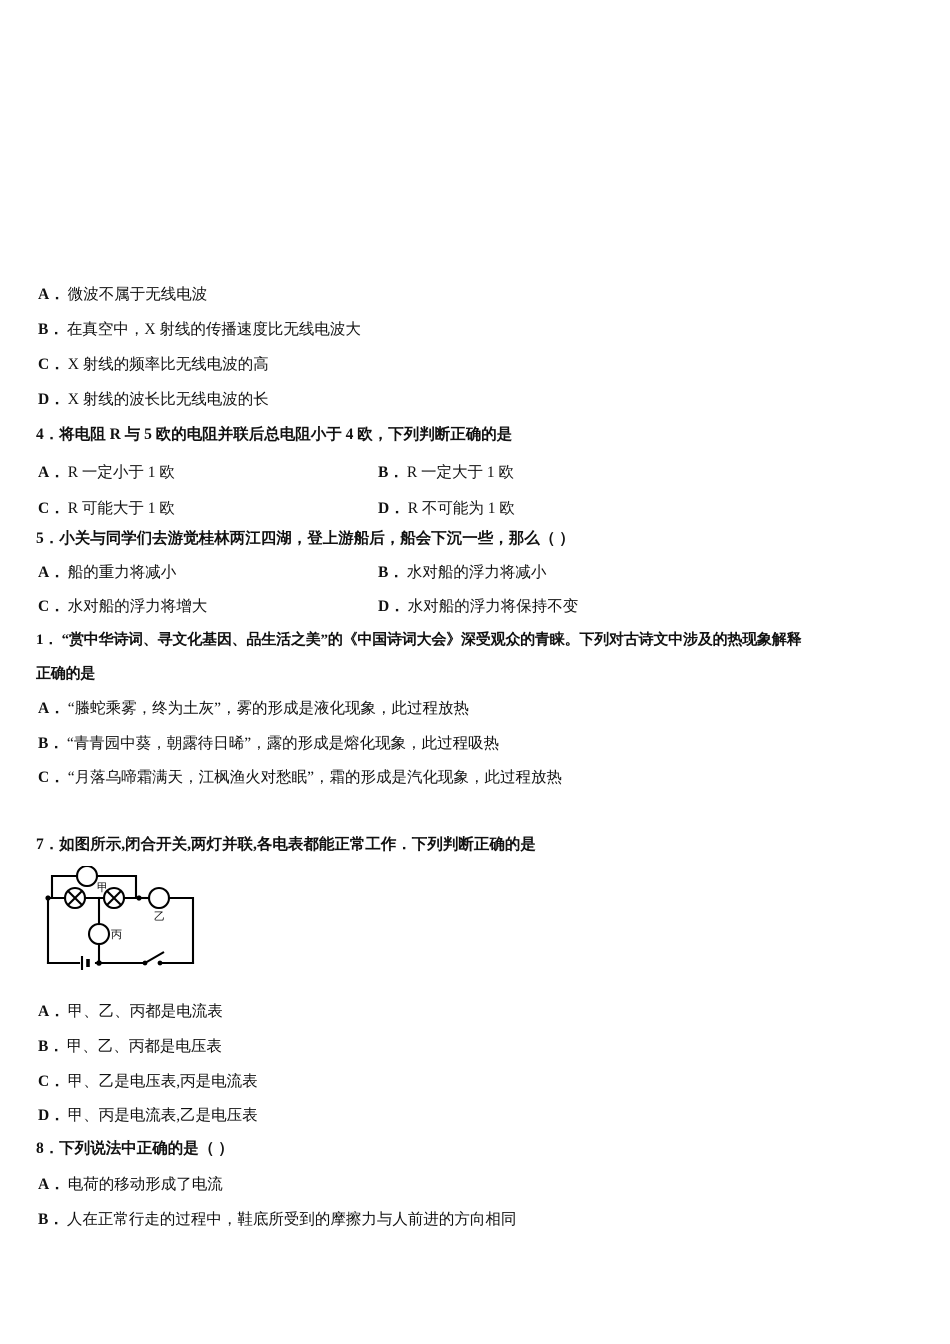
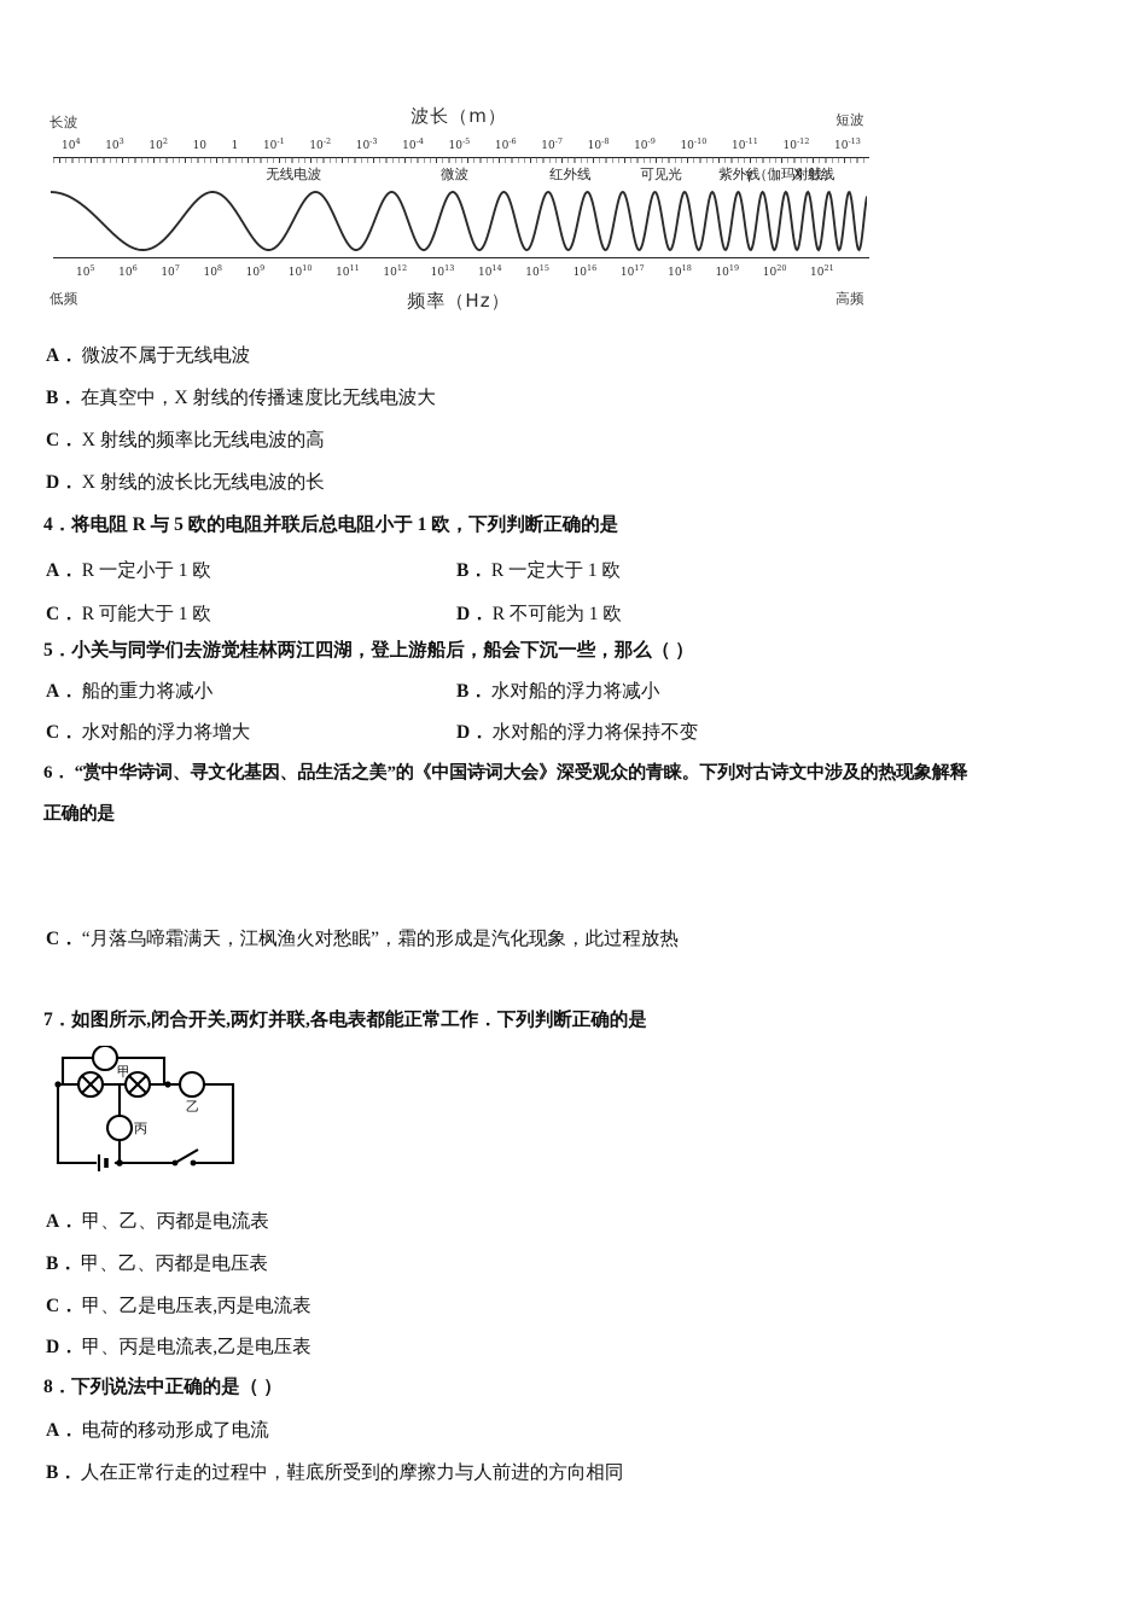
+ 长波
+ 短波
+ 低频
+ 高频
+ 波长（m）
+ 104
+ 103
+ 102
+ 10
+ 1
+ 10-1
+ 10-2
+ 10-3
+ 10-4
+ 10-5
+ 10-6
+ 10-7
+ 10-8
+ 10-9
+ 10-10
+ 10-11
+ 10-12
+ 10-13
+ 无线电波
+ 微波
+ 红外线
+ 可见光
+ 紫外线
+ X 射线
+ γ（伽玛射线）
+ 105
+ 106
+ 107
+ 108
+ 109
+ 1010
+ 1011
+ 1012
+ 1013
+ 1014
+ 1015
+ 1016
+ 1017
+ 1018
+ 1019
+ 1020
+ 1021
+ 频率（Hz）
  A． 微波不属于无线电波
  B． 在真空中，X 射线的传播速度比无线电波大
  C． X 射线的频率比无线电波的高
  D． X 射线的波长比无线电波的长
- 4．将电阻 R 与 5 欧的电阻并联后总电阻小于 4 欧，下列判断正确的是
+ 4．将电阻 R 与 5 欧的电阻并联后总电阻小于 1 欧，下列判断正确的是
  A． R 一定小于 1 欧
  B． R 一定大于 1 欧
  C． R 可能大于 1 欧
  D． R 不可能为 1 欧
  5．小关与同学们去游觉桂林两江四湖，登上游船后，船会下沉一些，那么（ ）
  A． 船的重力将减小
  B． 水对船的浮力将减小
  C． 水对船的浮力将增大
  D． 水对船的浮力将保持不变
- 1． “赏中华诗词、寻文化基因、品生活之美”的《中国诗词大会》深受观众的青睐。下列对古诗文中涉及的热现象解释
+ 6． “赏中华诗词、寻文化基因、品生活之美”的《中国诗词大会》深受观众的青睐。下列对古诗文中涉及的热现象解释
  正确的是
- A． “螣蛇乘雾，终为土灰”，雾的形成是液化现象，此过程放热
- B． “青青园中葵，朝露待日晞”，露的形成是熔化现象，此过程吸热
  C． “月落乌啼霜满天，江枫渔火对愁眠”，霜的形成是汽化现象，此过程放热
  7．如图所示,闭合开关,两灯并联,各电表都能正常工作．下列判断正确的是
  甲
  乙
  丙
  A． 甲、乙、丙都是电流表
  B． 甲、乙、丙都是电压表
  C． 甲、乙是电压表,丙是电流表
  D． 甲、丙是电流表,乙是电压表
  8．下列说法中正确的是（ ）
  A． 电荷的移动形成了电流
  B． 人在正常行走的过程中，鞋底所受到的摩擦力与人前进的方向相同
